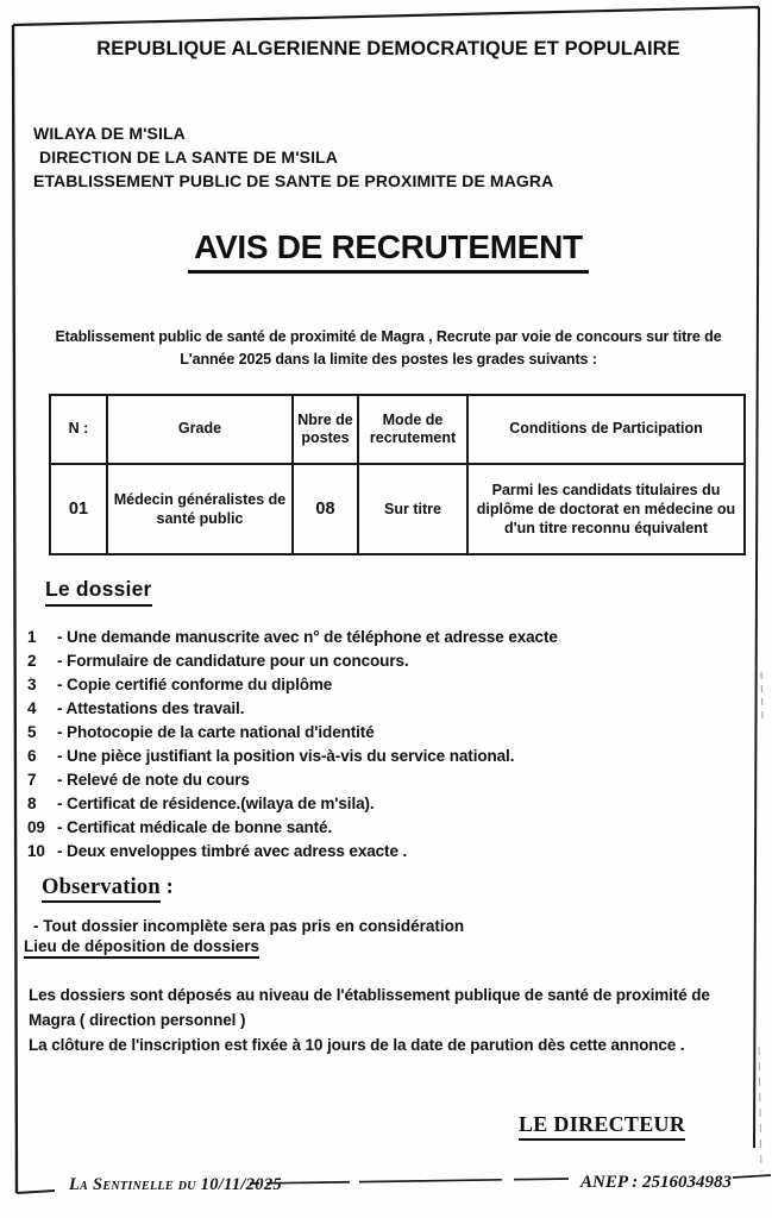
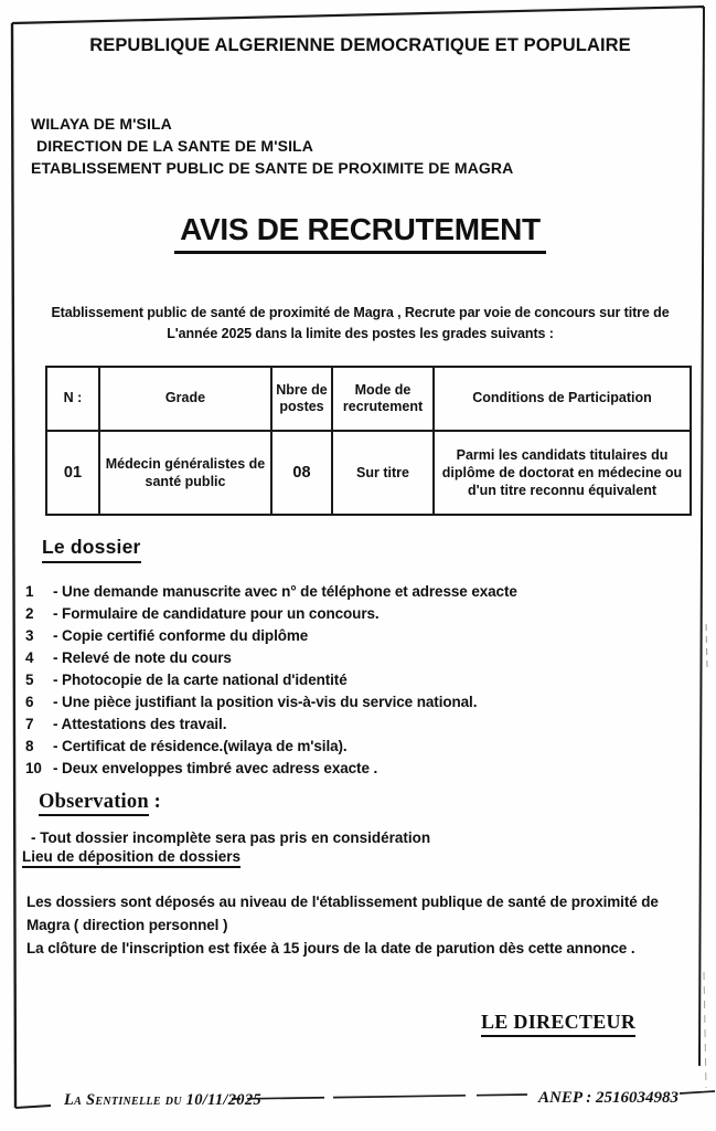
  REPUBLIQUE ALGERIENNE DEMOCRATIQUE ET POPULAIRE
  WILAYA DE M'SILA
  DIRECTION DE LA SANTE DE M'SILA
  ETABLISSEMENT PUBLIC DE SANTE DE PROXIMITE DE MAGRA
  AVIS DE RECRUTEMENT
  Etablissement public de santé de proximité de Magra , Recrute par voie de concours sur titre de
  L'année 2025 dans la limite des postes les grades suivants :
  N :	Grade	Nbre de postes	Mode de recrutement	Conditions de Participation
  01	Médecin généralistes de santé public	08	Sur titre	Parmi les candidats titulaires du diplôme de doctorat en médecine ou d'un titre reconnu équivalent
  Le dossier
  1
  - Une demande manuscrite avec n° de téléphone et adresse exacte
  2
  - Formulaire de candidature pour un concours.
  3
  - Copie certifié conforme du diplôme
  4
- - Attestations des travail.
+ - Relevé de note du cours
  5
  - Photocopie de la carte national d'identité
  6
  - Une pièce justifiant la position vis-à-vis du service national.
  7
- - Relevé de note du cours
+ - Attestations des travail.
  8
  - Certificat de résidence.(wilaya de m'sila).
- 09
- - Certificat médicale de bonne santé.
  10
  - Deux enveloppes timbré avec adress exacte .
  Observation :
  - Tout dossier incomplète sera pas pris en considération
  Lieu de déposition de dossiers
  Les dossiers sont déposés au niveau de l'établissement publique de santé de proximité de
  Magra ( direction personnel )
- La clôture de l'inscription est fixée à 10 jours de la date de parution dès cette annonce .
+ La clôture de l'inscription est fixée à 15 jours de la date de parution dès cette annonce .
  LE DIRECTEUR
  La Sentinelle du 10/11/2025
  ANEP : 2516034983
